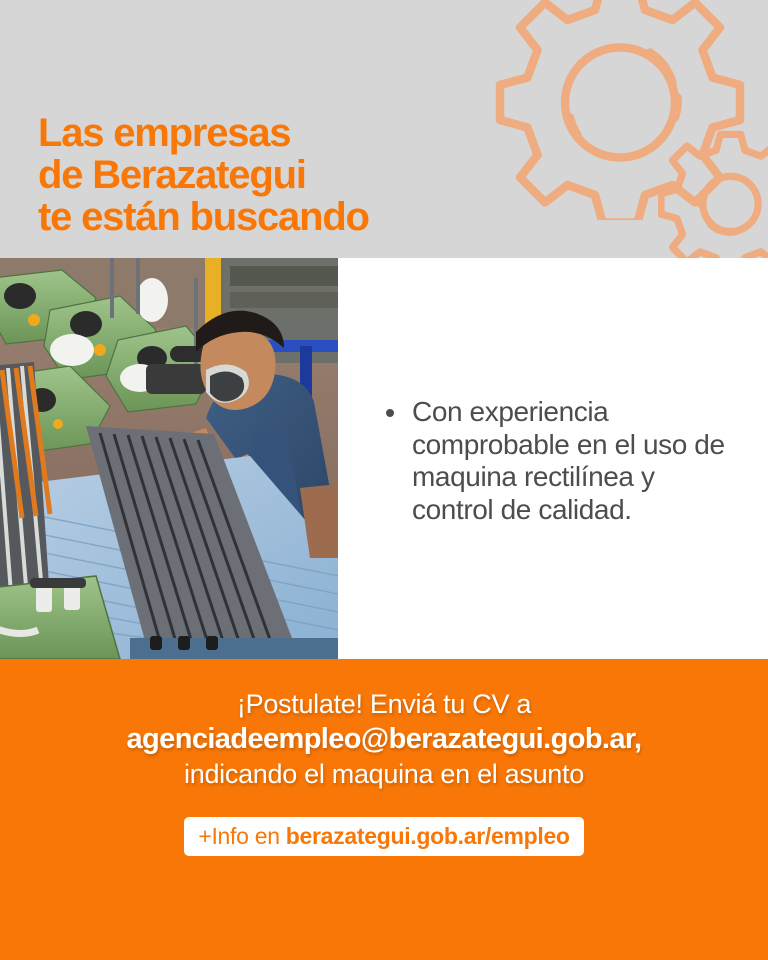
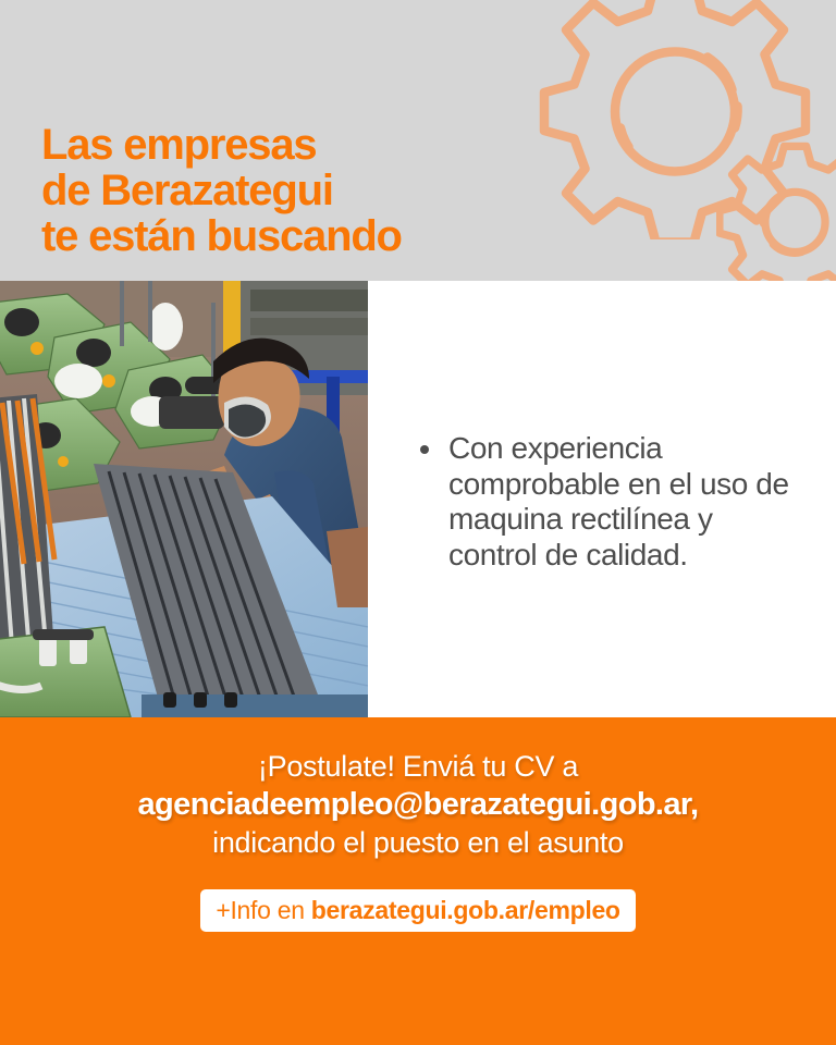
  Las empresas
  de Berazategui
  te están buscando
  Con experiencia comprobable en el uso de maquina rectilínea y control de calidad.
  ¡Postulate! Enviá tu CV a
  agenciadeempleo@berazategui.gob.ar,
- indicando el maquina en el asunto
+ indicando el puesto en el asunto
  +Info en berazategui.gob.ar/empleo
